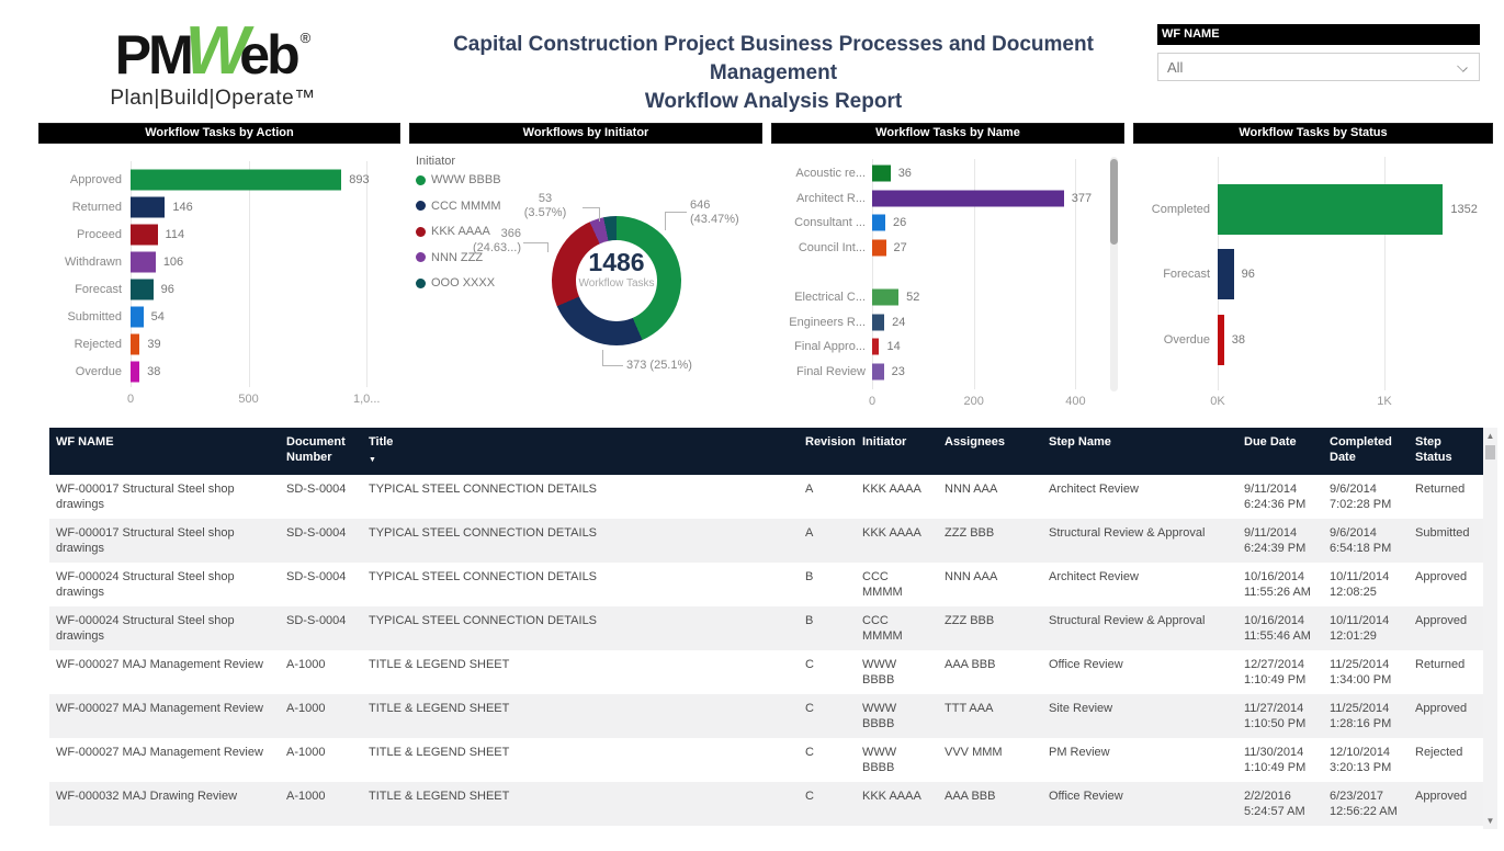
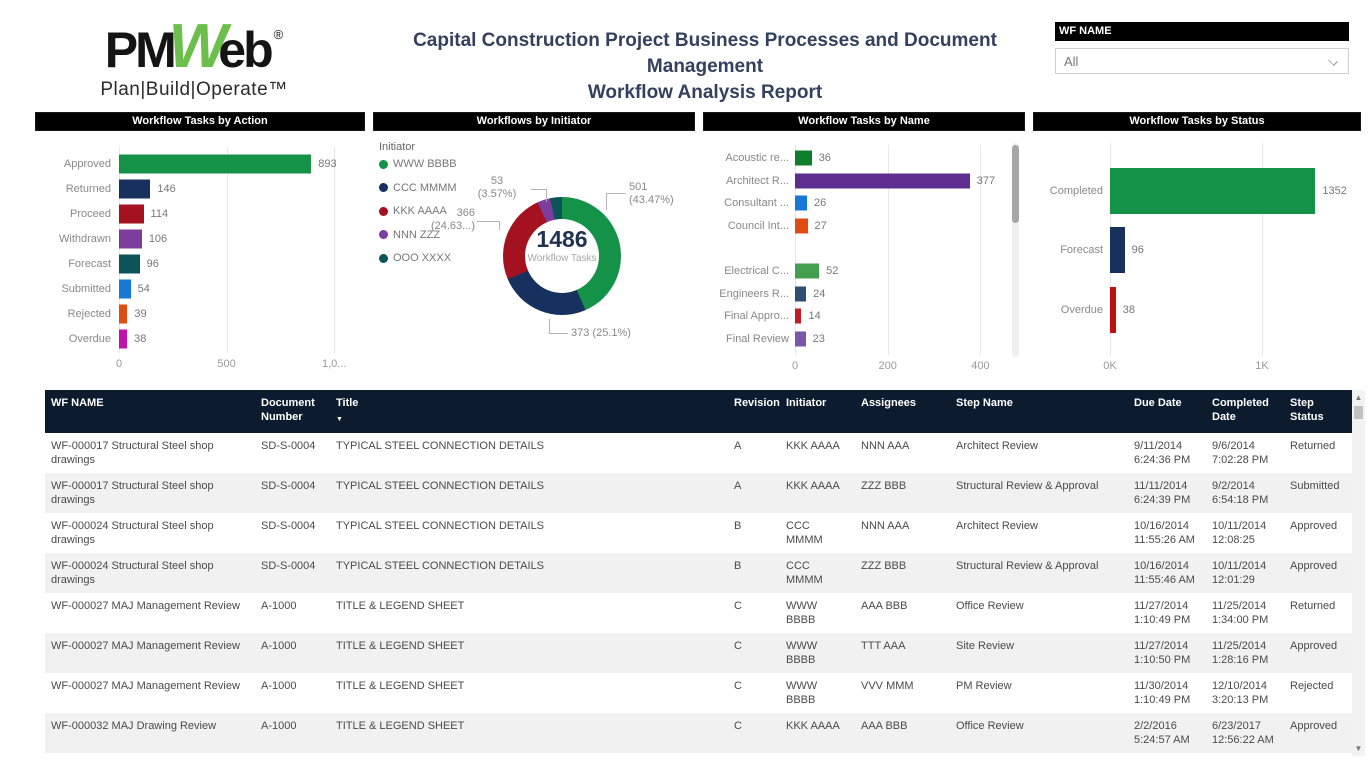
  PMWeb ®
  Plan|Build|Operate™
  Capital Construction Project Business Processes and Document Management
  Workflow Analysis Report
  WF NAME
  All
  Workflow Tasks by Action
  0
  500
  1,0...
  Approved
  893
  Returned
  146
  Proceed
  114
  Withdrawn
  106
  Forecast
  96
  Submitted
  54
  Rejected
  39
  Overdue
  38
  Workflows by Initiator
  Initiator
  WWW BBBB
  CCC MMMM
  KKK AAAA
  NNN ZZZ
  OOO XXXX
  1486
  Workflow Tasks
  53
  (3.57%)
  366
  (24.63...)
- 646
+ 501
  (43.47%)
  373 (25.1%)
  Workflow Tasks by Name
  0
  200
  400
  Acoustic re...
  36
  Architect R...
  377
  Consultant ...
  26
  Council Int...
  27
  Electrical C...
  52
  Engineers R...
  24
  Final Appro...
  14
  Final Review
  23
  Workflow Tasks by Status
  0K
  1K
  Completed
  1352
  Forecast
  96
  Overdue
  38
  WF NAME
  Document Number
  Title
  Revision
  Initiator
  Assignees
  Step Name
  Due Date
  Completed Date
  Step Status
  WF-000017 Structural Steel shop drawings
  SD-S-0004
  TYPICAL STEEL CONNECTION DETAILS
  A
  KKK AAAA
  NNN AAA
  Architect Review
  9/11/2014 6:24:36 PM
  9/6/2014 7:02:28 PM
  Returned
  WF-000017 Structural Steel shop drawings
  SD-S-0004
  TYPICAL STEEL CONNECTION DETAILS
  A
  KKK AAAA
  ZZZ BBB
  Structural Review & Approval
- 9/11/2014 6:24:39 PM
+ 11/11/2014 6:24:39 PM
- 9/6/2014 6:54:18 PM
+ 9/2/2014 6:54:18 PM
  Submitted
  WF-000024 Structural Steel shop drawings
  SD-S-0004
  TYPICAL STEEL CONNECTION DETAILS
  B
  CCC MMMM
  NNN AAA
  Architect Review
  10/16/2014 11:55:26 AM
  10/11/2014 12:08:25
  Approved
  WF-000024 Structural Steel shop drawings
  SD-S-0004
  TYPICAL STEEL CONNECTION DETAILS
  B
  CCC MMMM
  ZZZ BBB
  Structural Review & Approval
  10/16/2014 11:55:46 AM
  10/11/2014 12:01:29
  Approved
  WF-000027 MAJ Management Review
  A-1000
  TITLE & LEGEND SHEET
  C
  WWW BBBB
  AAA BBB
  Office Review
- 12/27/2014 1:10:49 PM
+ 11/27/2014 1:10:49 PM
  11/25/2014 1:34:00 PM
  Returned
  WF-000027 MAJ Management Review
  A-1000
  TITLE & LEGEND SHEET
  C
  WWW BBBB
  TTT AAA
  Site Review
  11/27/2014 1:10:50 PM
  11/25/2014 1:28:16 PM
  Approved
  WF-000027 MAJ Management Review
  A-1000
  TITLE & LEGEND SHEET
  C
  WWW BBBB
  VVV MMM
  PM Review
  11/30/2014 1:10:49 PM
  12/10/2014 3:20:13 PM
  Rejected
  WF-000032 MAJ Drawing Review
  A-1000
  TITLE & LEGEND SHEET
  C
  KKK AAAA
  AAA BBB
  Office Review
  2/2/2016 5:24:57 AM
  6/23/2017 12:56:22 AM
  Approved
  ▲
  ▼
